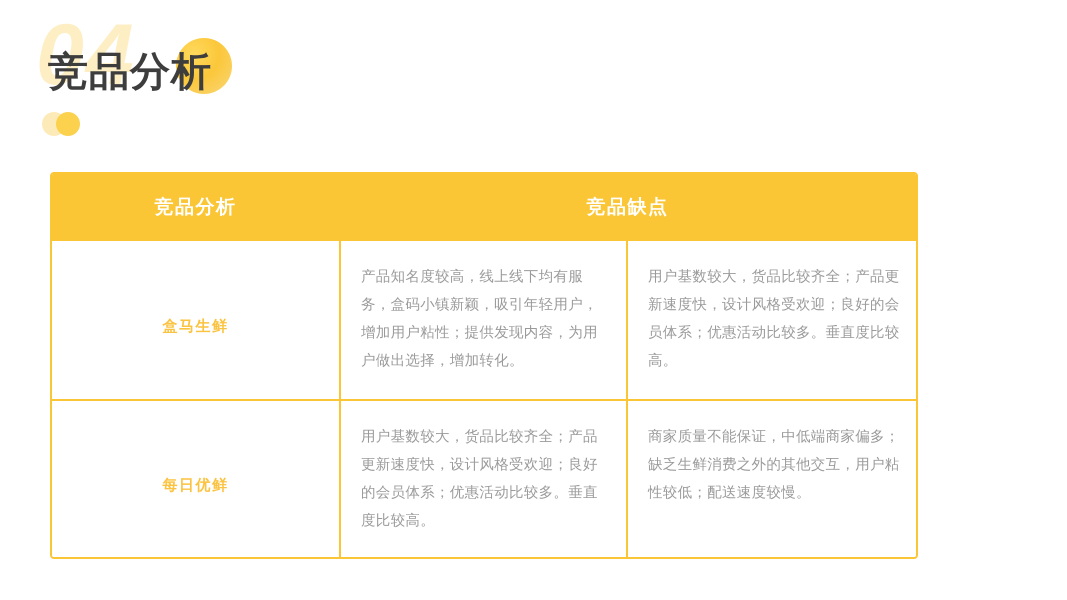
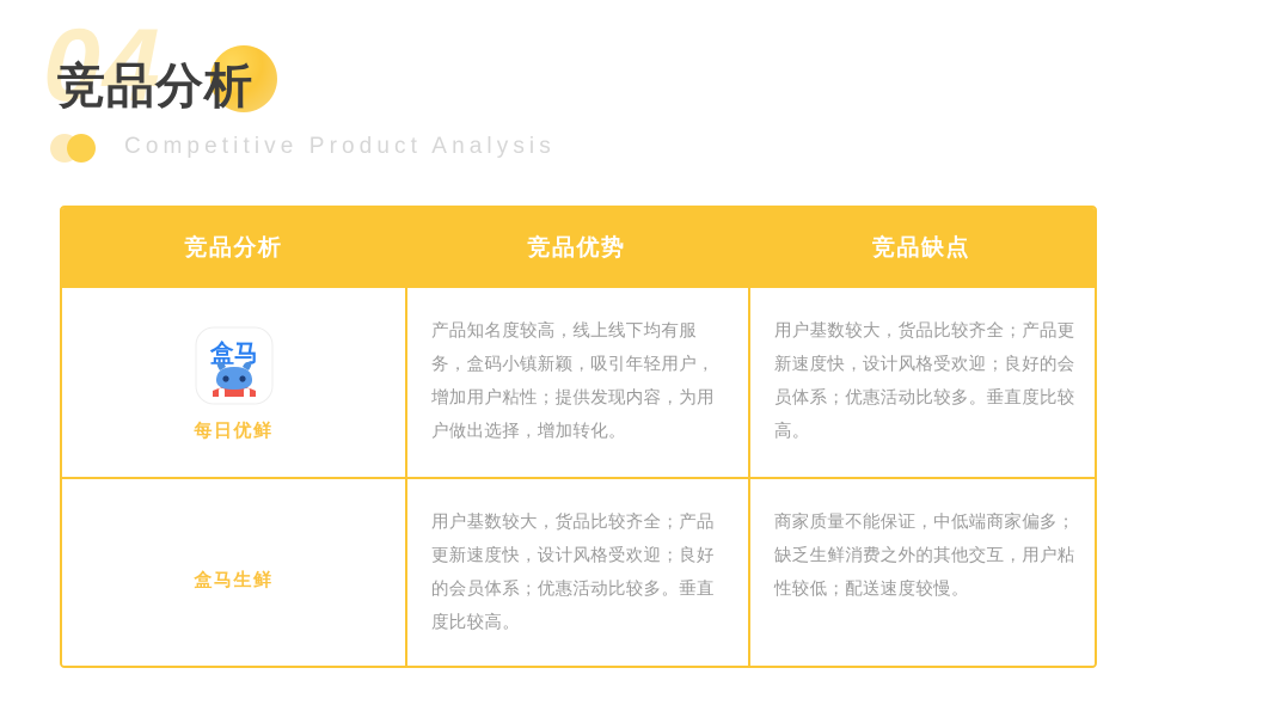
  04
  竞品分析
+ Competitive Product Analysis
  竞品分析
+ 竞品优势
  竞品缺点
+ 盒马
- 盒马生鲜
+ 每日优鲜
  产品知名度较高，线上线下均有服务，盒码小镇新颖，吸引年轻用户，增加用户粘性；提供发现内容，为用户做出选择，增加转化。
  用户基数较大，货品比较齐全；产品更新速度快，设计风格受欢迎；良好的会员体系；优惠活动比较多。垂直度比较高。
- 每日优鲜
+ 盒马生鲜
  用户基数较大，货品比较齐全；产品更新速度快，设计风格受欢迎；良好的会员体系；优惠活动比较多。垂直度比较高。
  商家质量不能保证，中低端商家偏多；缺乏生鲜消费之外的其他交互，用户粘性较低；配送速度较慢。
